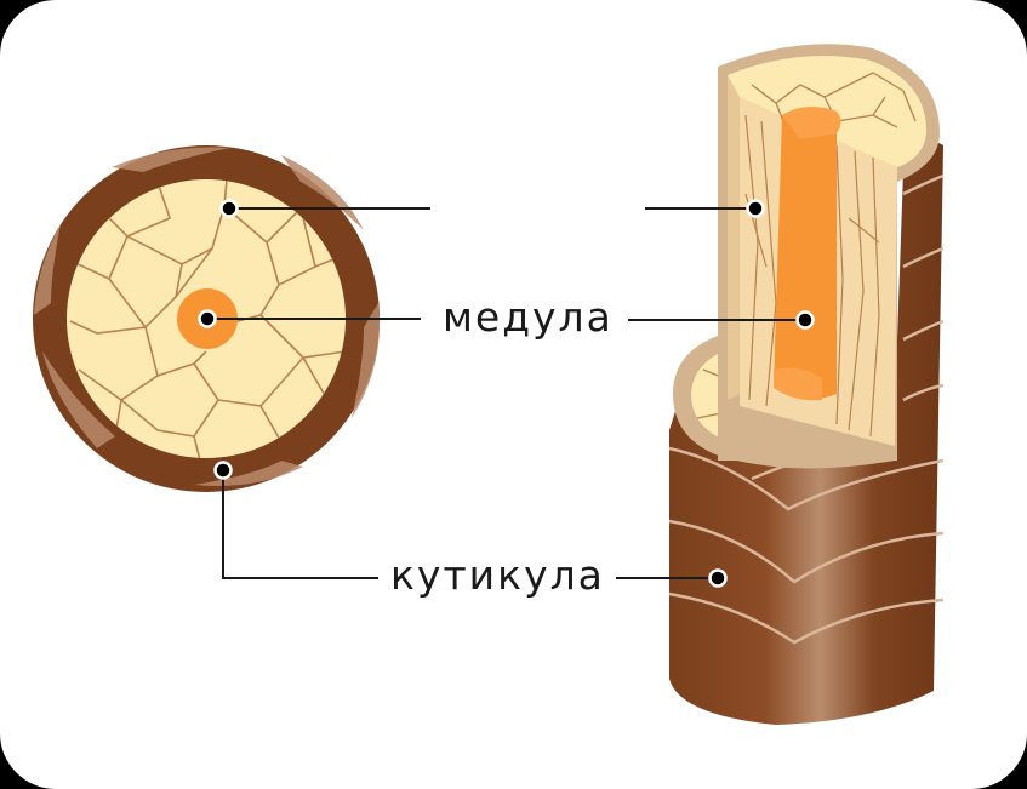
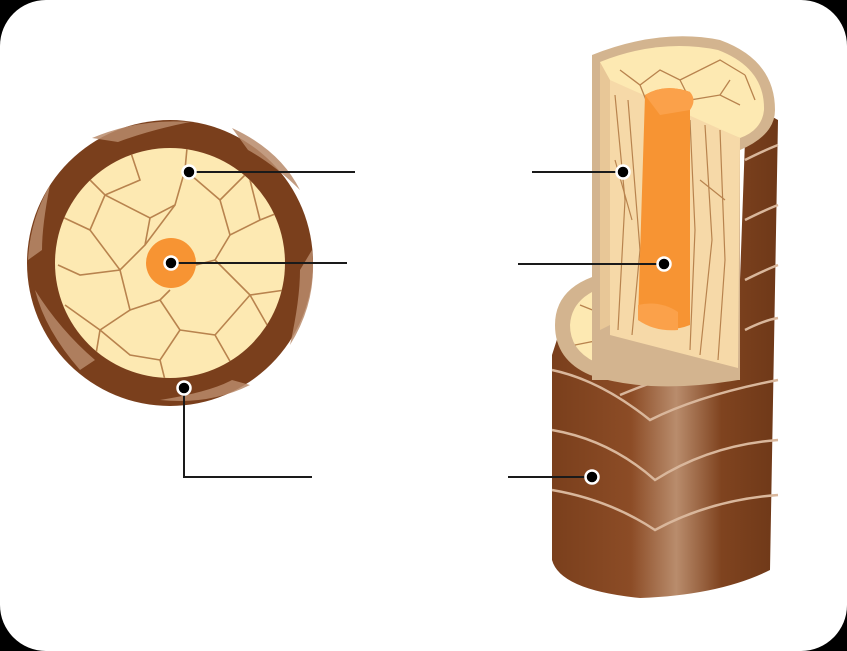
- медула
- кутикула
